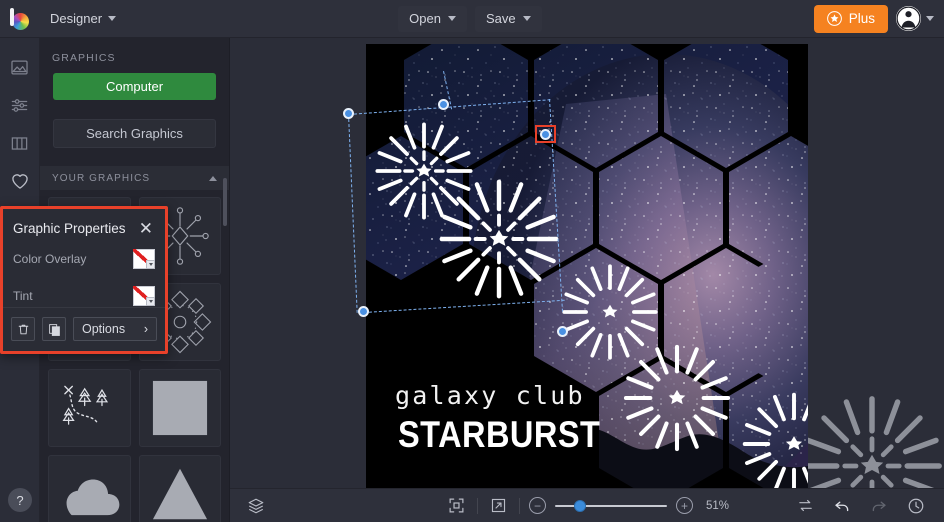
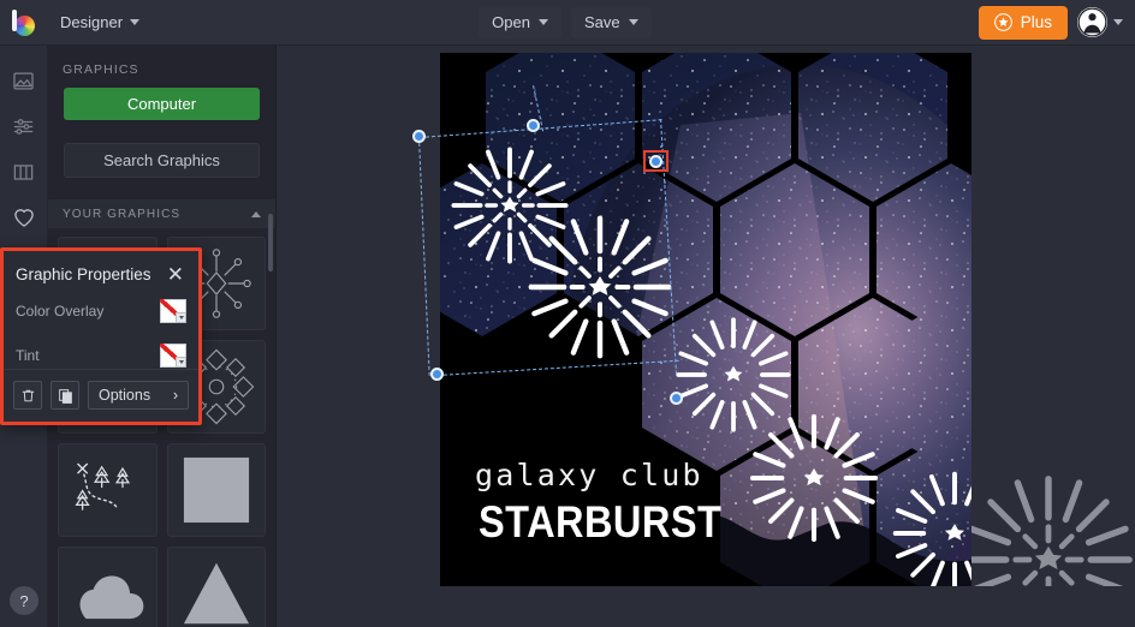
  Designer
  Open
  Save
  Plus
  ?
  GRAPHICS
  Computer
  Search Graphics
  YOUR GRAPHICS
  Graphic Properties
  ✕
  Color Overlay
  Tint
  Options
  ›
  galaxy club
  STARBURST
- −
- +
- 51%
